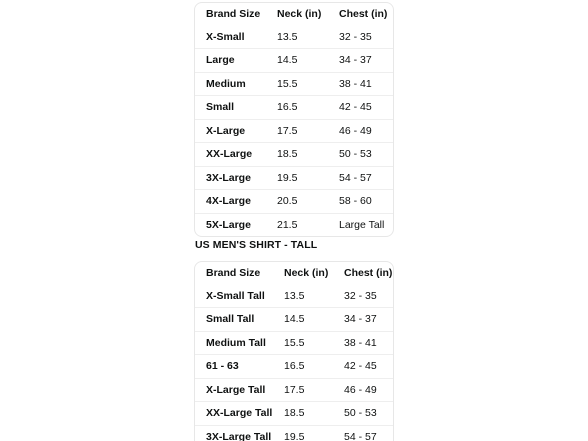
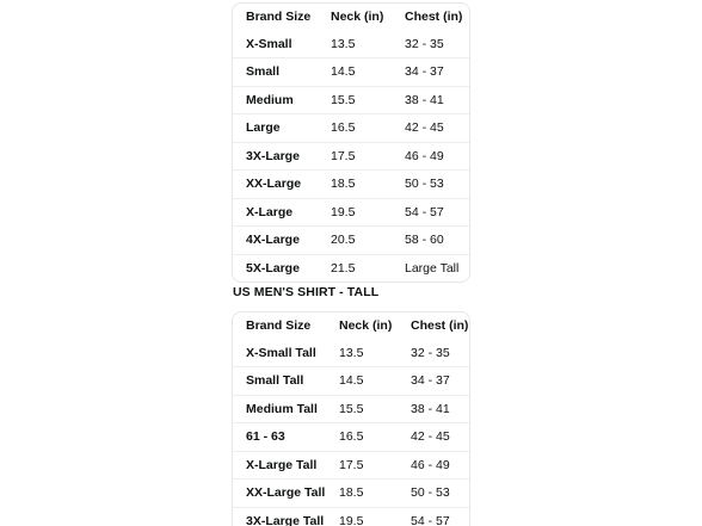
  Brand Size	Neck (in)	Chest (in)
  X-Small	13.5	32 - 35
- Large	14.5	34 - 37
+ Small	14.5	34 - 37
  Medium	15.5	38 - 41
- Small	16.5	42 - 45
+ Large	16.5	42 - 45
- X-Large	17.5	46 - 49
+ 3X-Large	17.5	46 - 49
  XX-Large	18.5	50 - 53
- 3X-Large	19.5	54 - 57
+ X-Large	19.5	54 - 57
  4X-Large	20.5	58 - 60
  5X-Large	21.5	Large Tall
  US MEN'S SHIRT - TALL
  Brand Size	Neck (in)	Chest (in)
  X-Small Tall	13.5	32 - 35
  Small Tall	14.5	34 - 37
  Medium Tall	15.5	38 - 41
  61 - 63	16.5	42 - 45
  X-Large Tall	17.5	46 - 49
  XX-Large Tall	18.5	50 - 53
  3X-Large Tall	19.5	54 - 57
